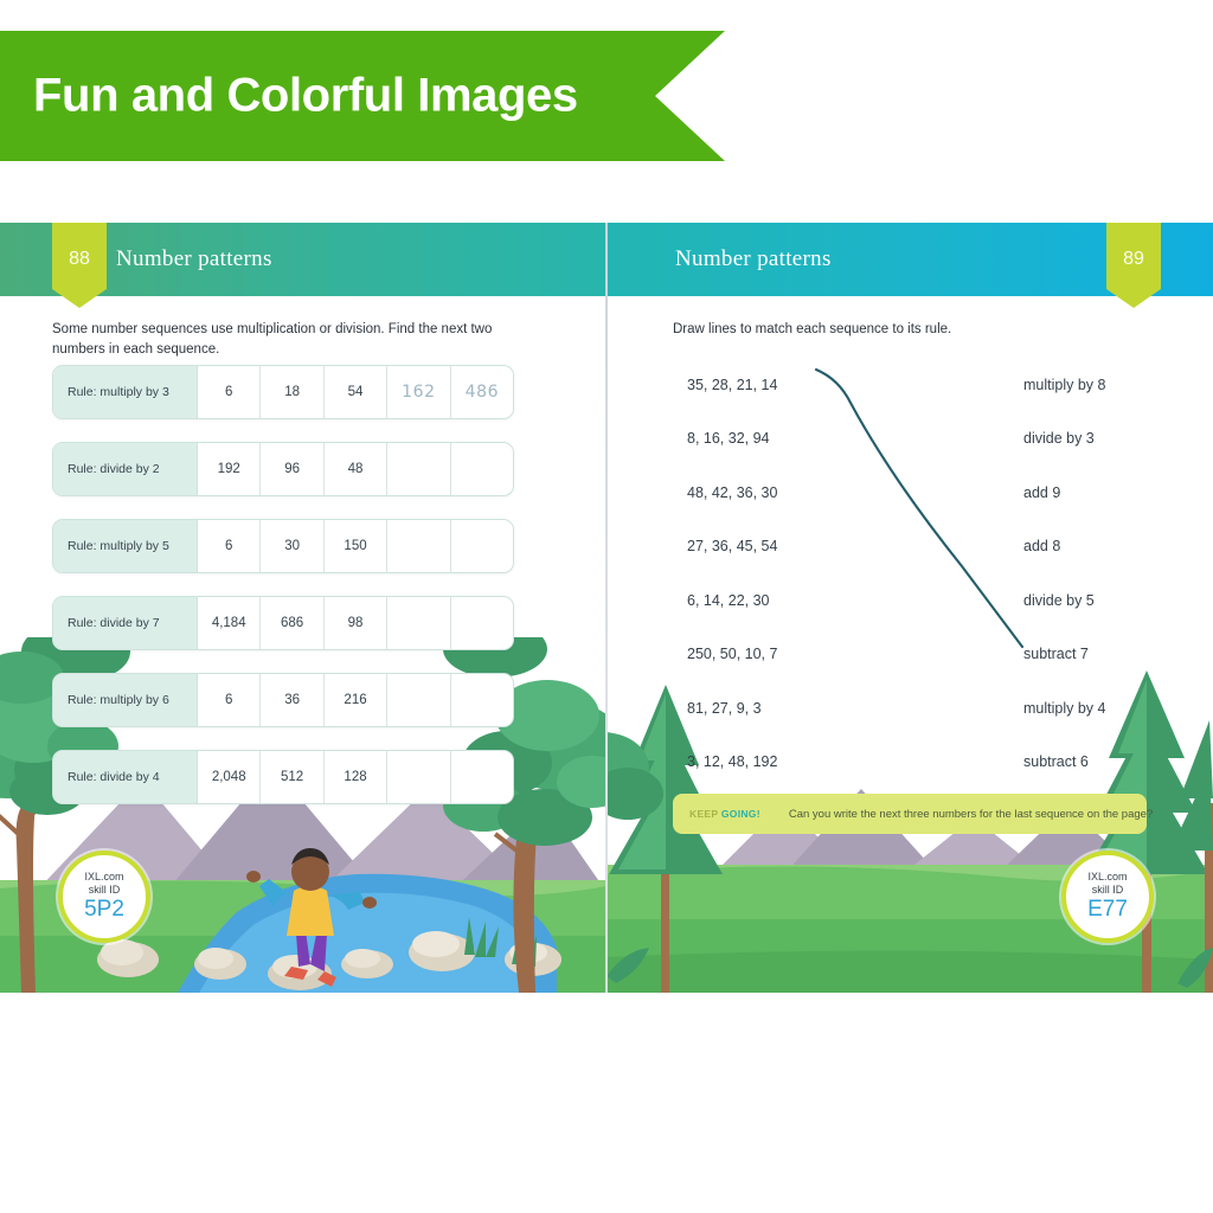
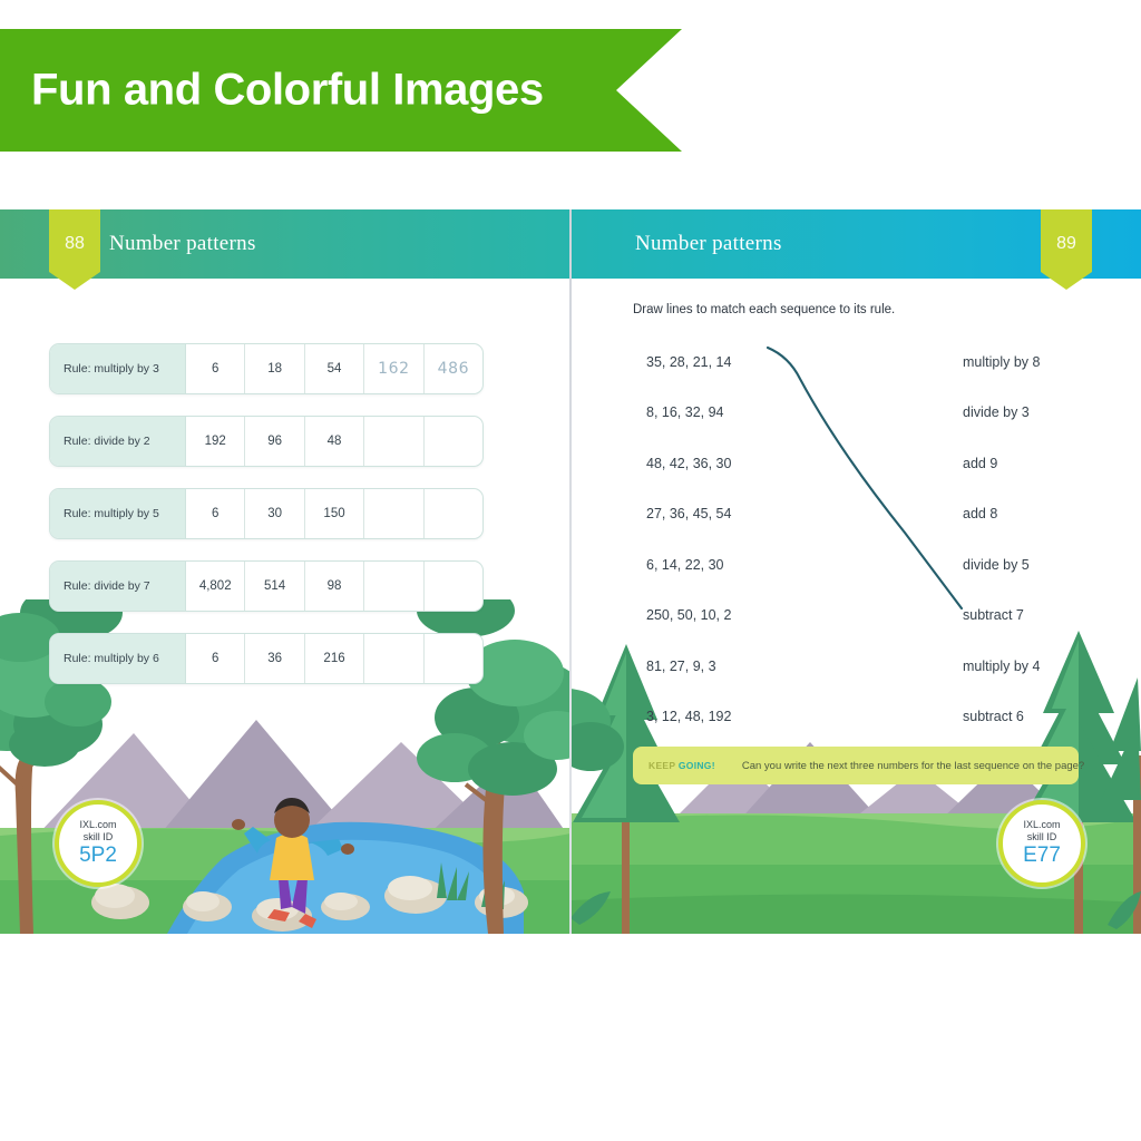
  Fun and Colorful Images
  Number patterns
  88
- Some number sequences use multiplication or division. Find the next two numbers in each sequence.
  Rule: multiply by 3
  6
  18
  54
  162
  486
  Rule: divide by 2
  192
  96
  48
  Rule: multiply by 5
  6
  30
  150
  Rule: divide by 7
- 4,184
+ 4,802
- 686
+ 514
  98
  Rule: multiply by 6
  6
  36
  216
- Rule: divide by 4
- 2,048
- 512
- 128
  Number patterns
  89
  Draw lines to match each sequence to its rule.
  35, 28, 21, 14
  8, 16, 32, 94
  48, 42, 36, 30
  27, 36, 45, 54
  6, 14, 22, 30
- 250, 50, 10, 7
+ 250, 50, 10, 2
  81, 27, 9, 3
  3, 12, 48, 192
  multiply by 8
  divide by 3
  add 9
  add 8
  divide by 5
  subtract 7
  multiply by 4
  subtract 6
  KEEP GOING!
  Can you write the next three numbers for the last sequence on the page?
  IXL.com
  skill ID
  5P2
  IXL.com
  skill ID
  E77
